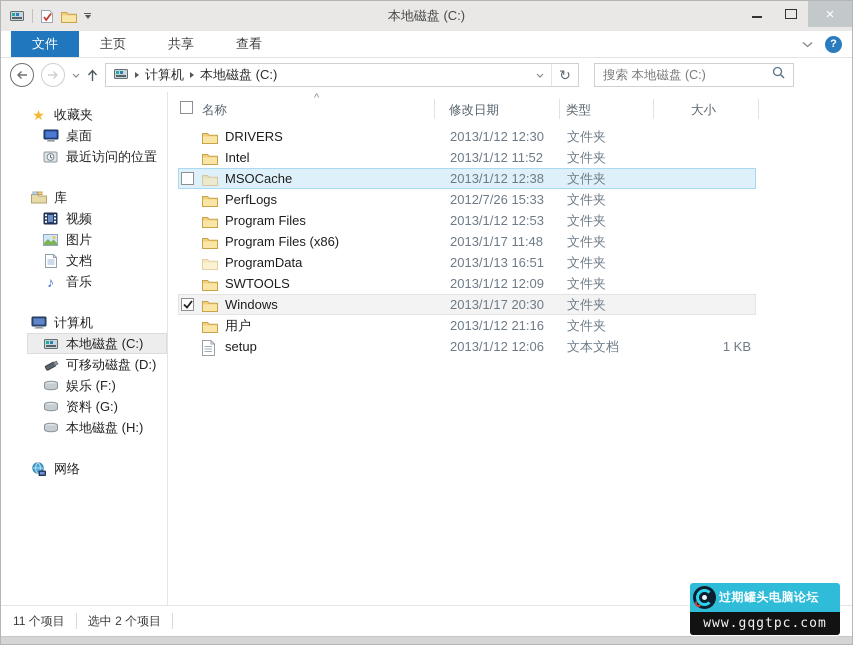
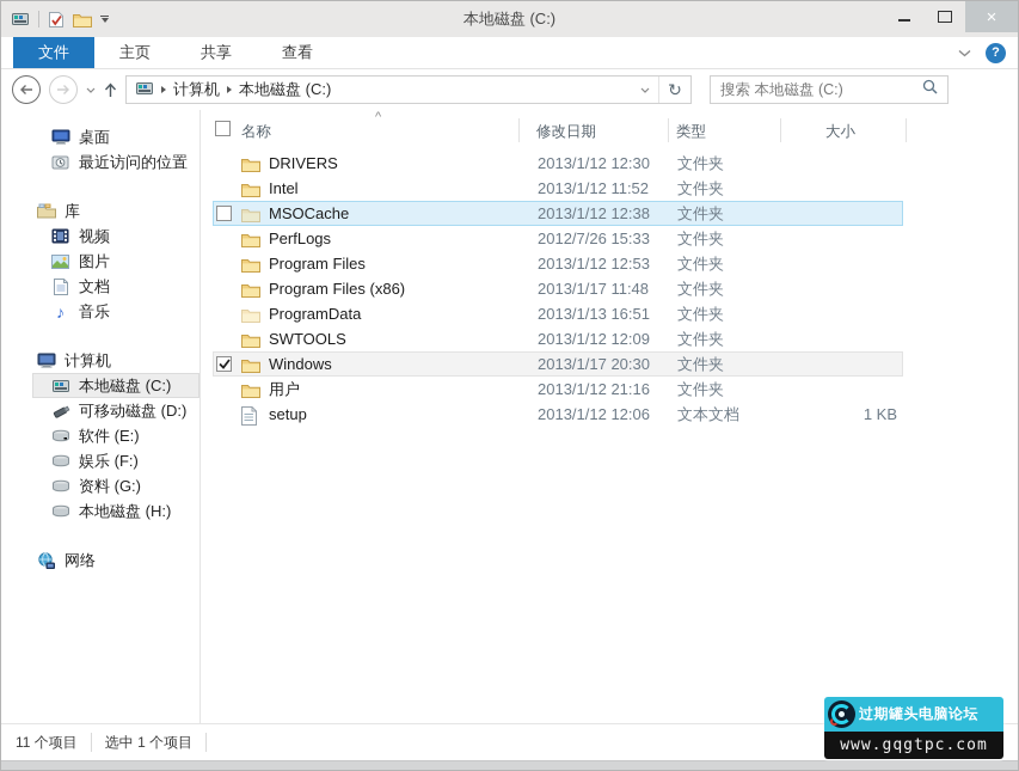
  本地磁盘 (C:)
  ×
  文件
  主页
  共享
  查看
  ?
  计算机
  本地磁盘 (C:)
  ↻
  搜索 本地磁盘 (C:)
- ★
- 收藏夹
  桌面
  最近访问的位置
  库
  视频
  图片
  文档
  ♪
  音乐
  计算机
  本地磁盘 (C:)
  可移动磁盘 (D:)
+ 软件 (E:)
  娱乐 (F:)
  资料 (G:)
  本地磁盘 (H:)
  网络
  名称
  ^
  修改日期
  类型
  大小
  DRIVERS
  2013/1/12 12:30
  文件夹
  Intel
  2013/1/12 11:52
  文件夹
  MSOCache
  2013/1/12 12:38
  文件夹
  PerfLogs
  2012/7/26 15:33
  文件夹
  Program Files
  2013/1/12 12:53
  文件夹
  Program Files (x86)
  2013/1/17 11:48
  文件夹
  ProgramData
  2013/1/13 16:51
  文件夹
  SWTOOLS
  2013/1/12 12:09
  文件夹
  Windows
  2013/1/17 20:30
  文件夹
  用户
  2013/1/12 21:16
  文件夹
  setup
  2013/1/12 12:06
  文本文档
  1 KB
  11 个项目
- 选中 2 个项目
+ 选中 1 个项目
  过期罐头电脑论坛
  www.gqgtpc.com
